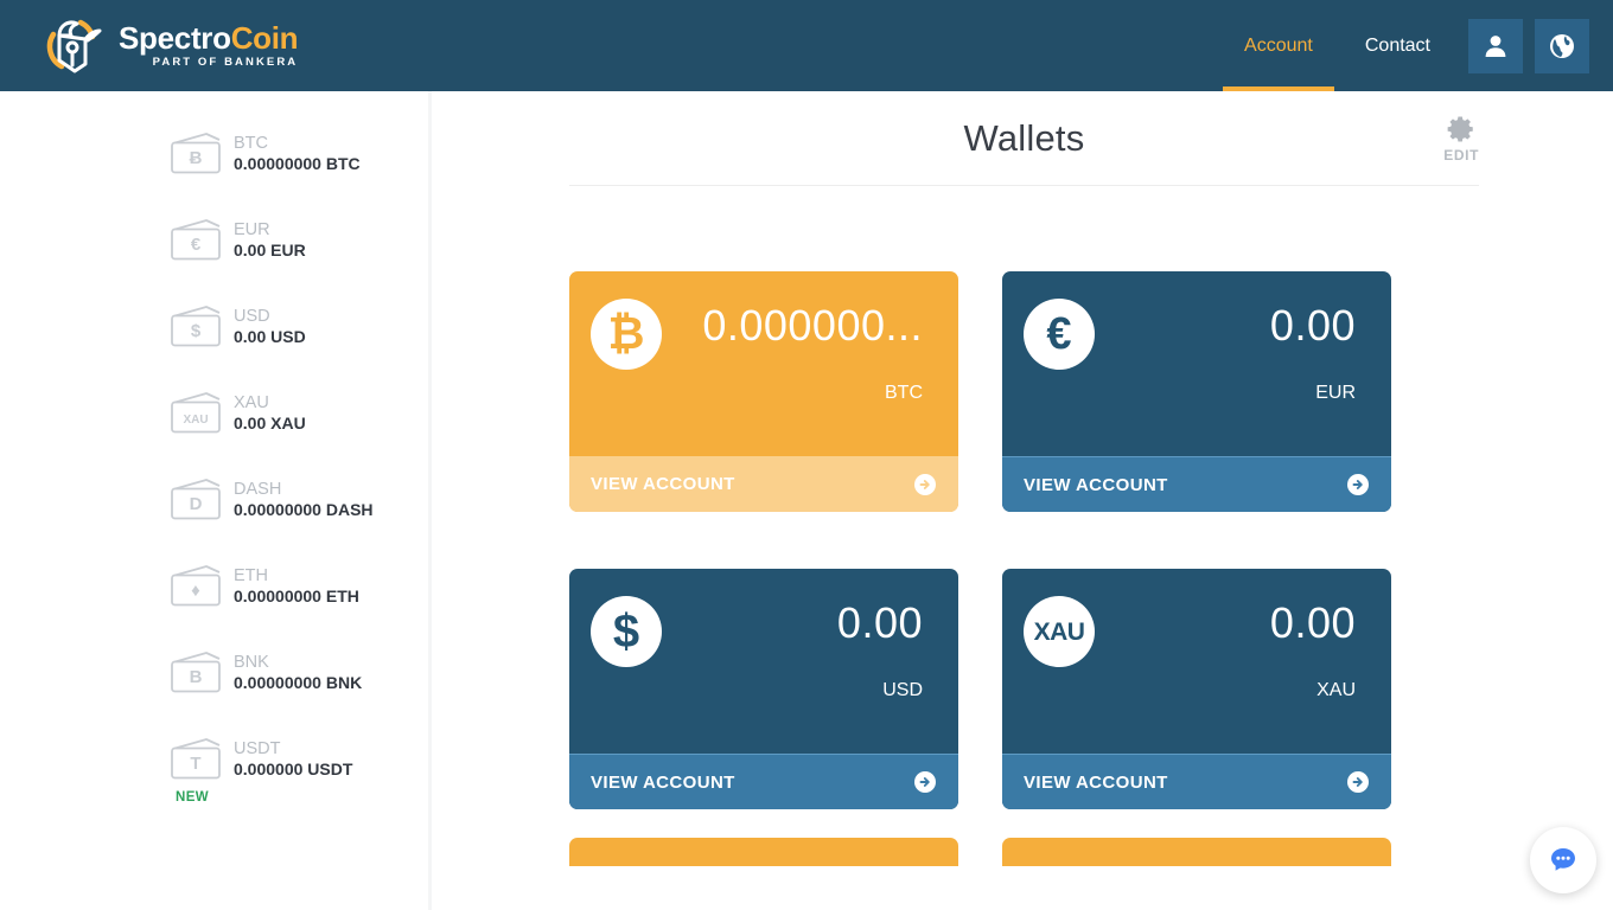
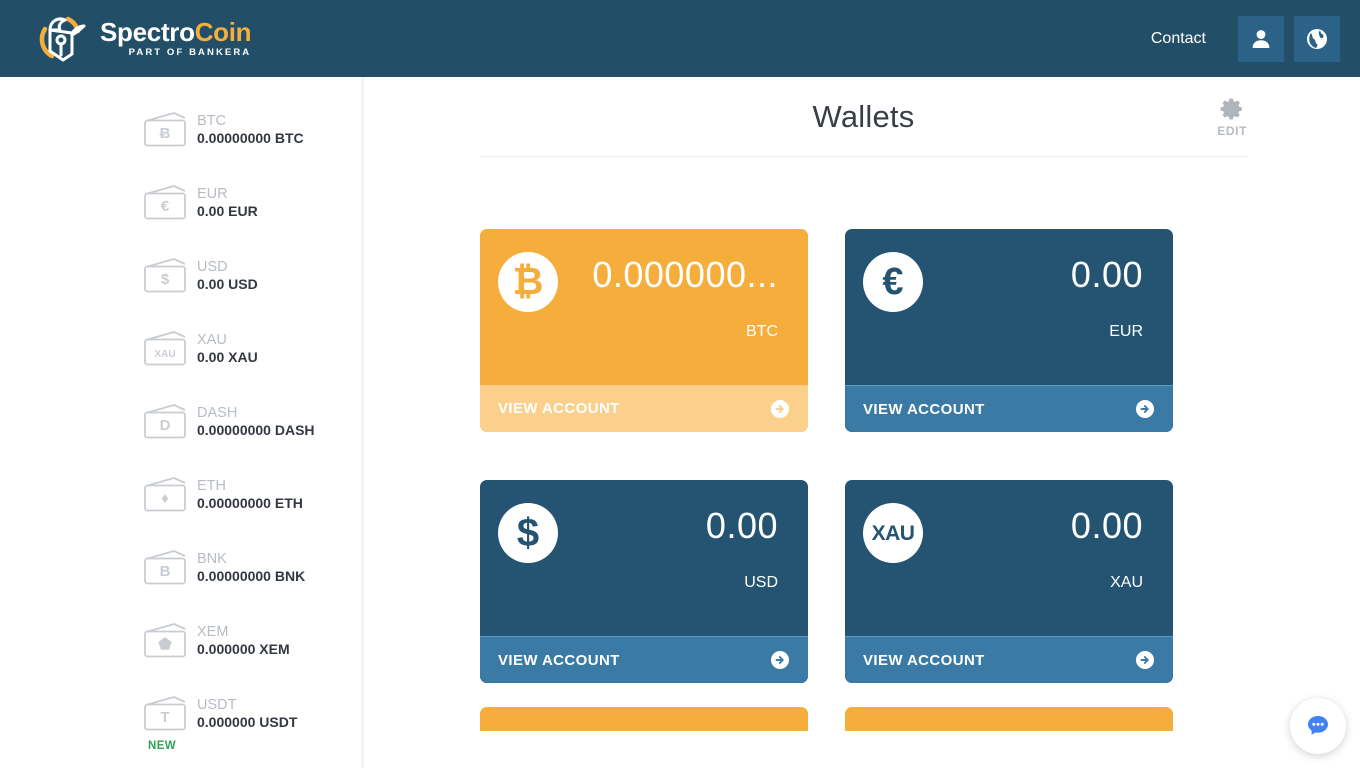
  SpectroCoin
  PART OF BANKERA
- Account
  Contact
  Ƀ
  BTC
  0.00000000 BTC
  €
  EUR
  0.00 EUR
  $
  USD
  0.00 USD
  XAU
  XAU
  0.00 XAU
  D
  DASH
  0.00000000 DASH
  ♦
  ETH
  0.00000000 ETH
  B
  BNK
  0.00000000 BNK
+ ⬟
+ XEM
+ 0.000000 XEM
  T
  USDT
  0.000000 USDT
  NEW
  Wallets
  EDIT
  ₿
  0.000000...
  BTC
  VIEW ACCOUNT
  €
  0.00
  EUR
  VIEW ACCOUNT
  $
  0.00
  USD
  VIEW ACCOUNT
  XAU
  0.00
  XAU
  VIEW ACCOUNT
